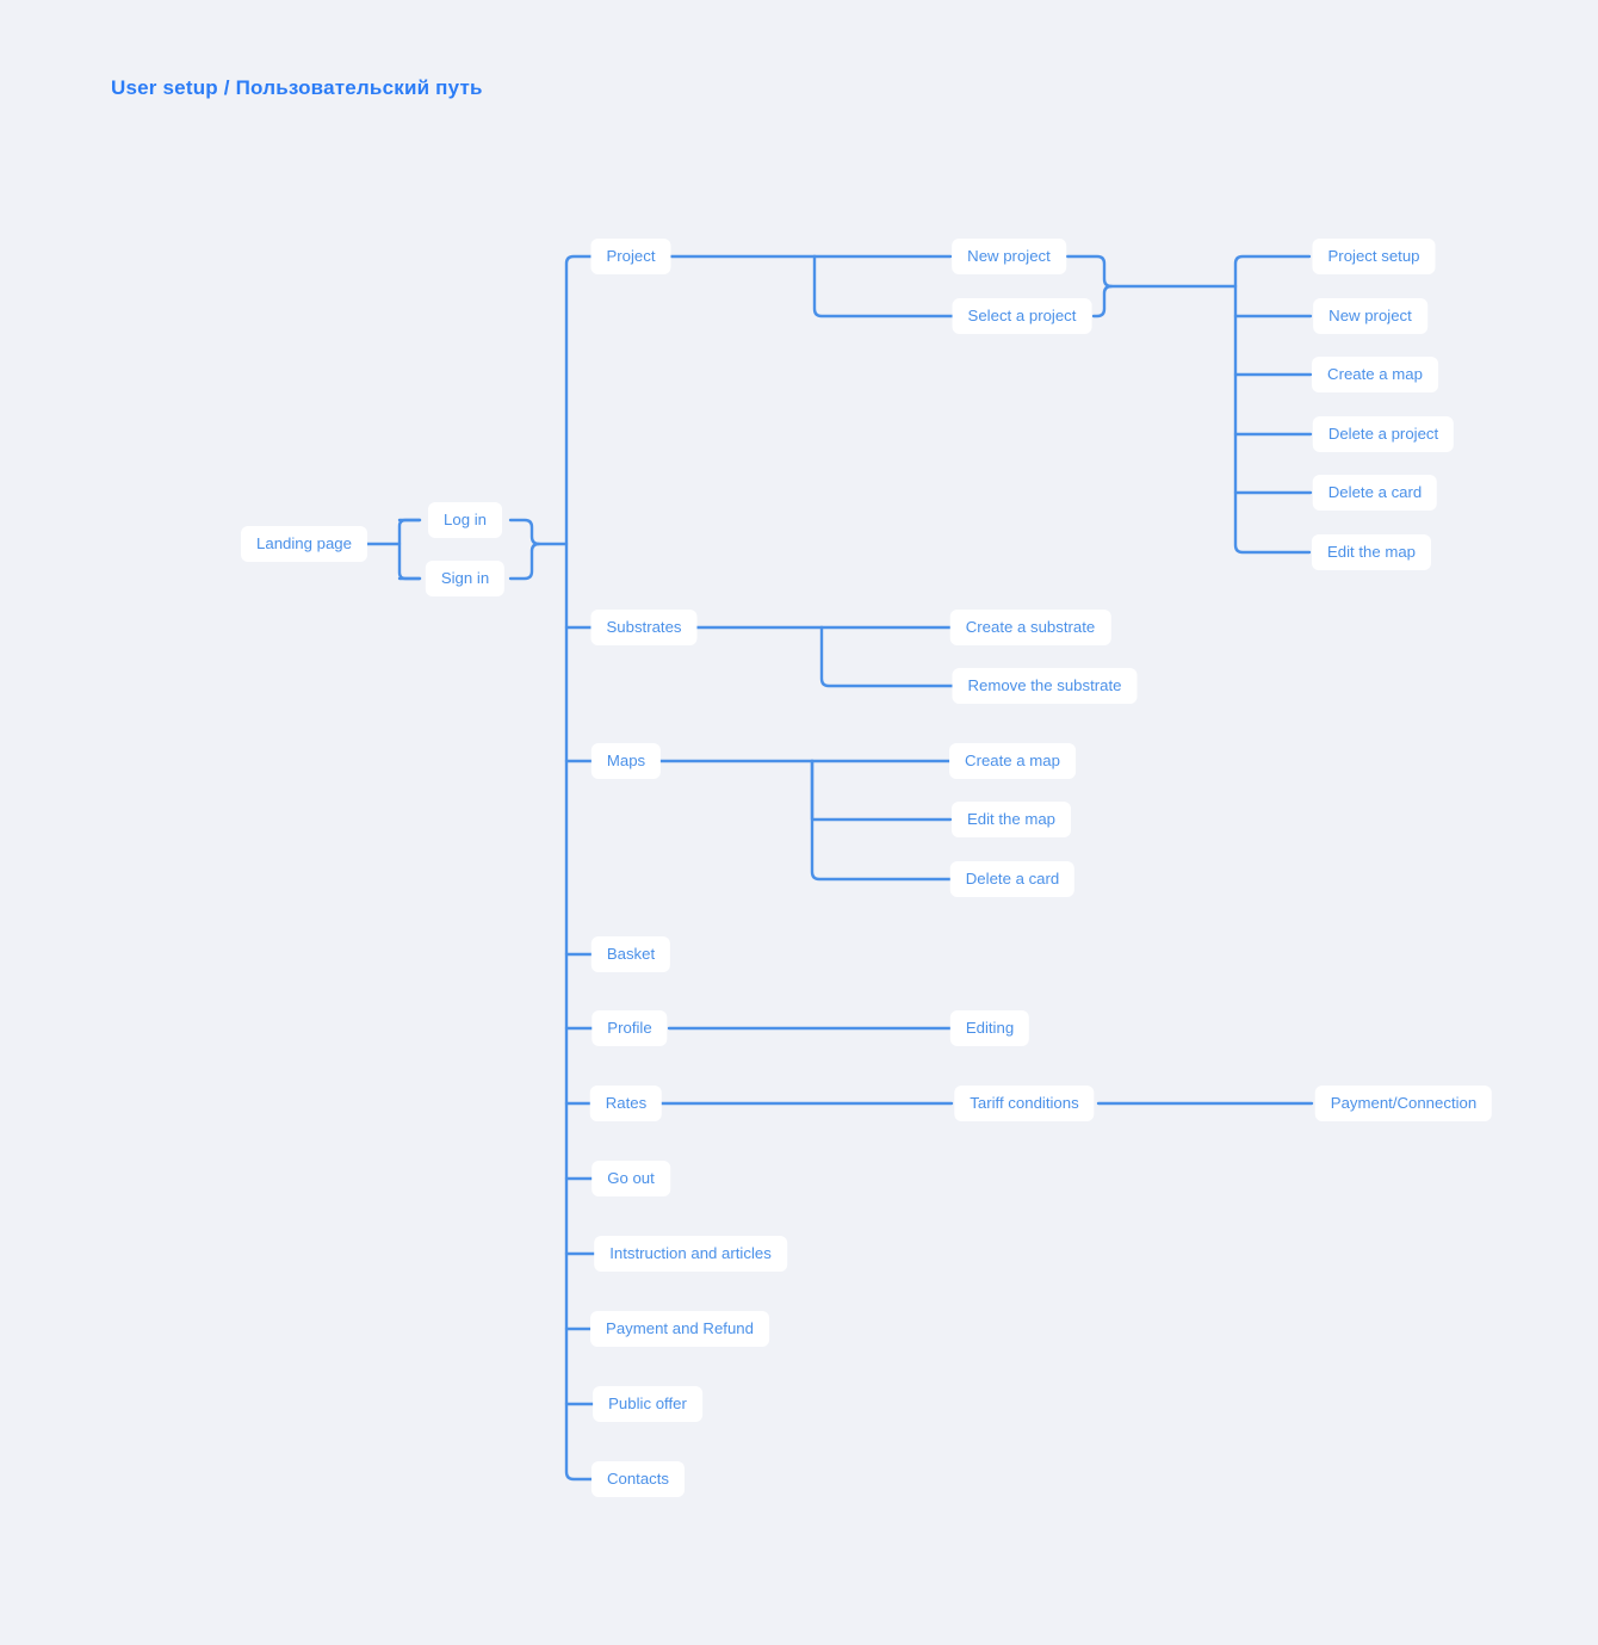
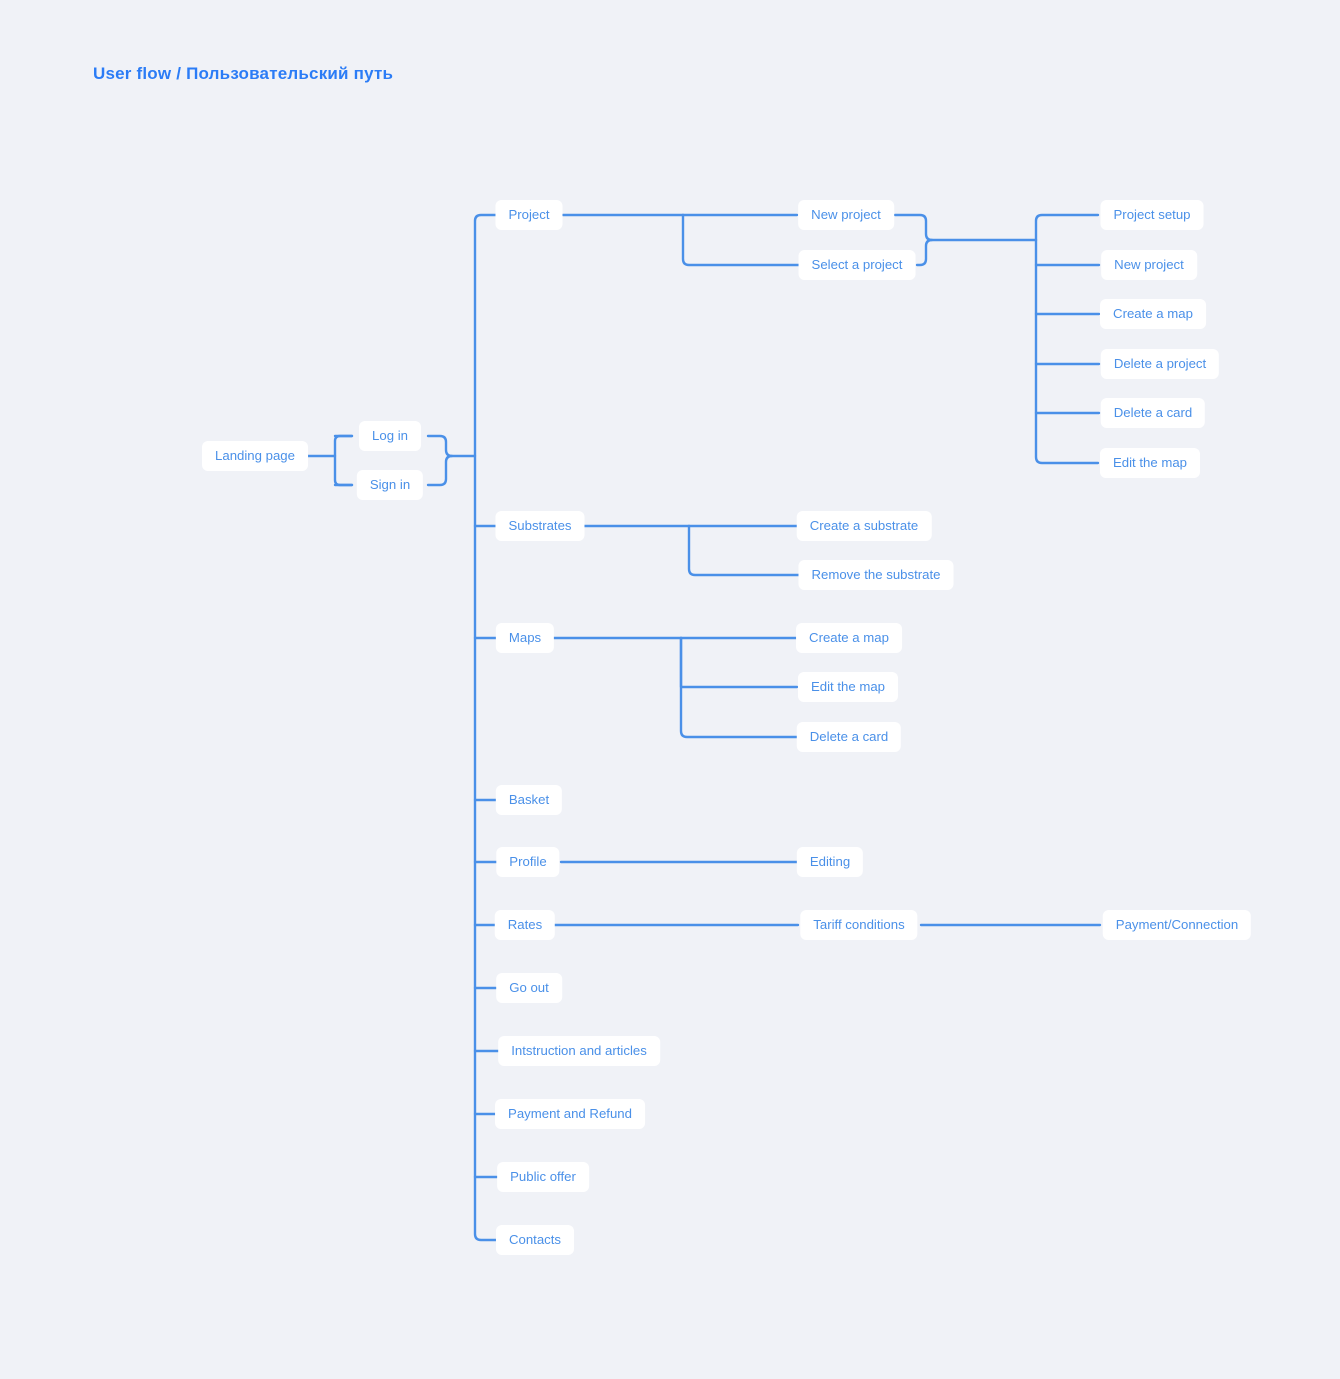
- User setup / Пользовательский путь
+ User flow / Пользовательский путь
  Landing page
  Log in
  Sign in
  Project
  New project
  Select a project
  Project setup
  New project
  Create a map
  Delete a project
  Delete a card
  Edit the map
  Substrates
  Create a substrate
  Remove the substrate
  Maps
  Create a map
  Edit the map
  Delete a card
  Basket
  Profile
  Editing
  Rates
  Tariff conditions
  Payment/Connection
  Go out
  Intstruction and articles
  Payment and Refund
  Public offer
  Contacts
